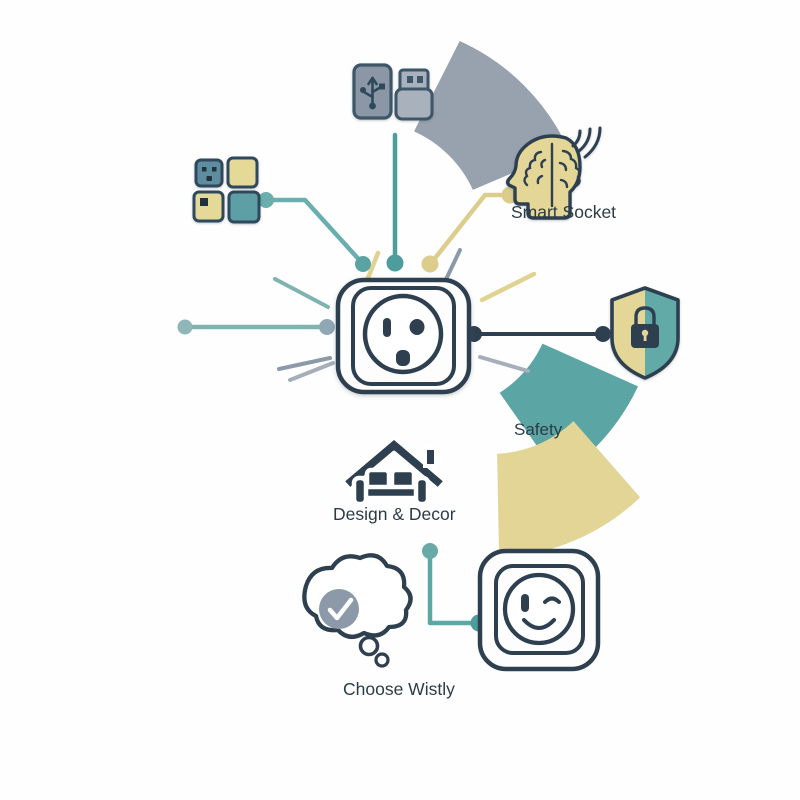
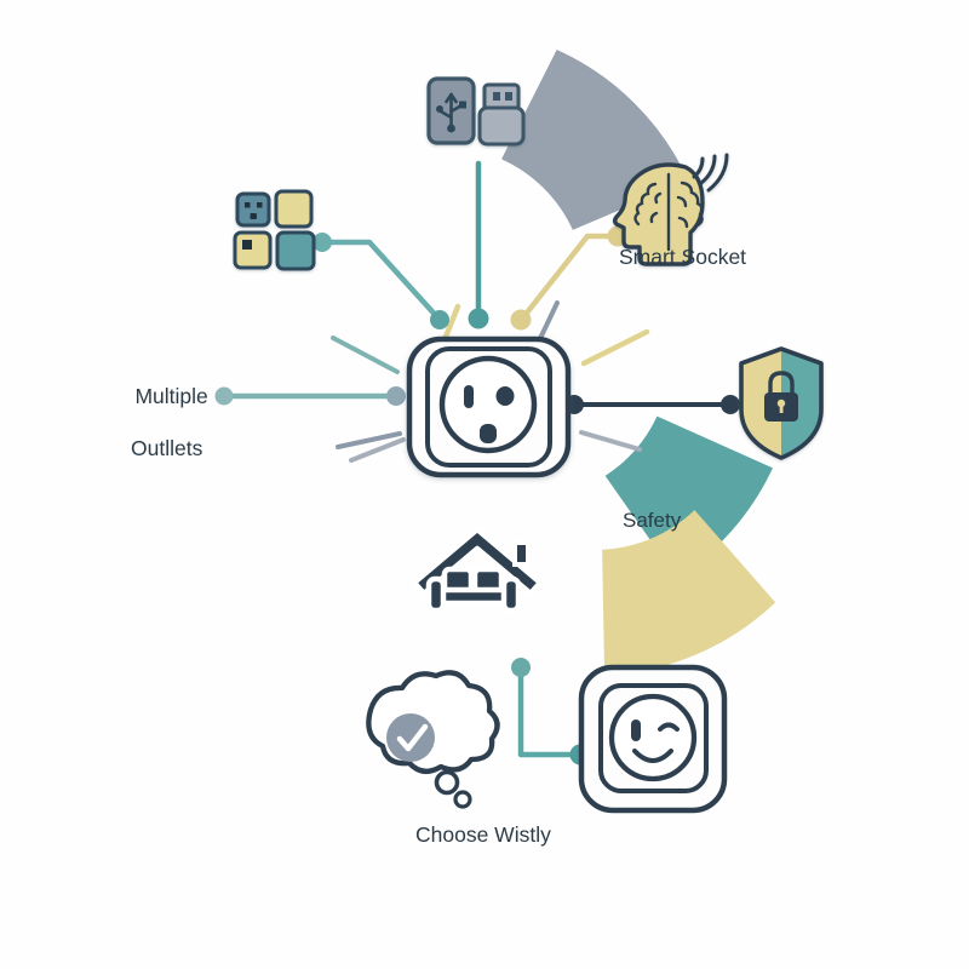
+ Multiple
+ Outllets
  Smart Socket
  Safety
- Design & Decor
  Choose Wistly
